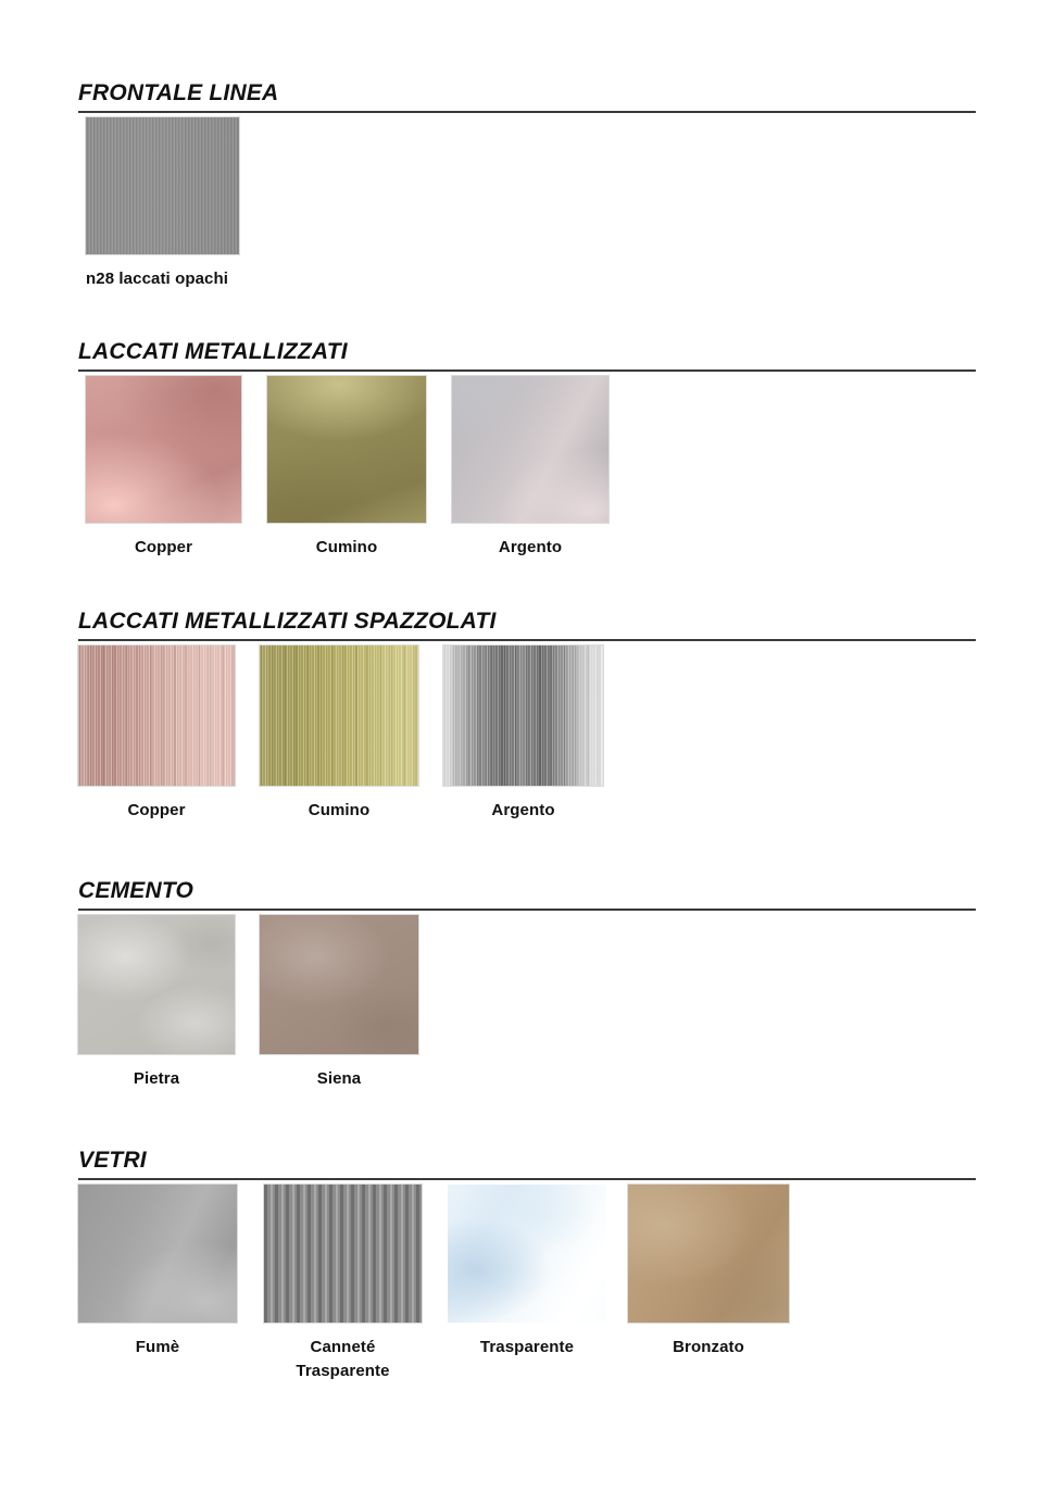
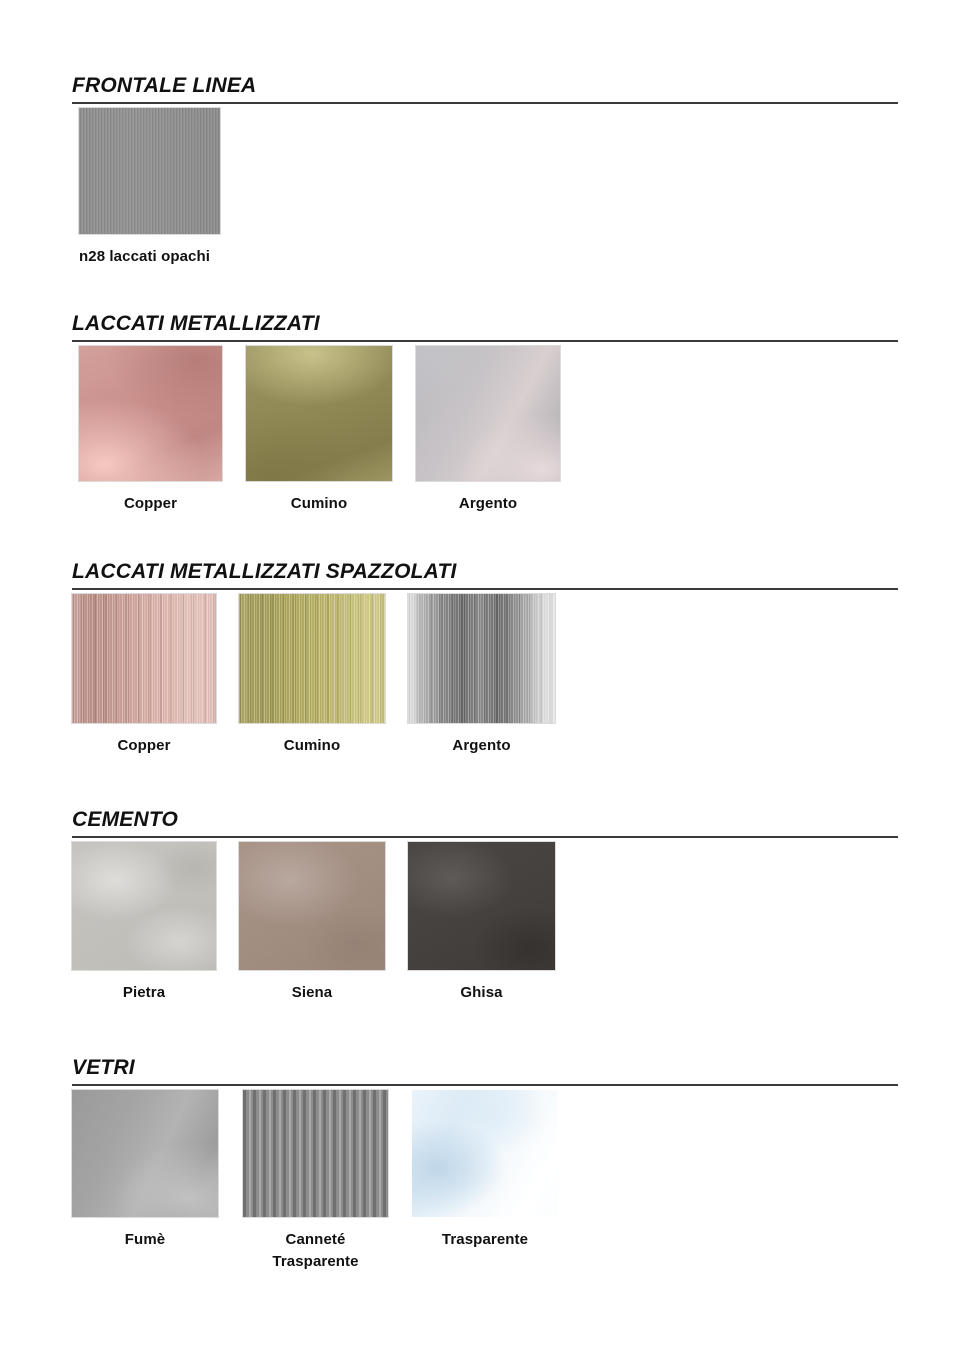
  FRONTALE LINEA
  n28 laccati opachi
  LACCATI METALLIZZATI
  Copper
  Cumino
  Argento
  LACCATI METALLIZZATI SPAZZOLATI
  Copper
  Cumino
  Argento
  CEMENTO
  Pietra
  Siena
+ Ghisa
  VETRI
  Fumè
  Canneté
  Trasparente
  Trasparente
- Bronzato
